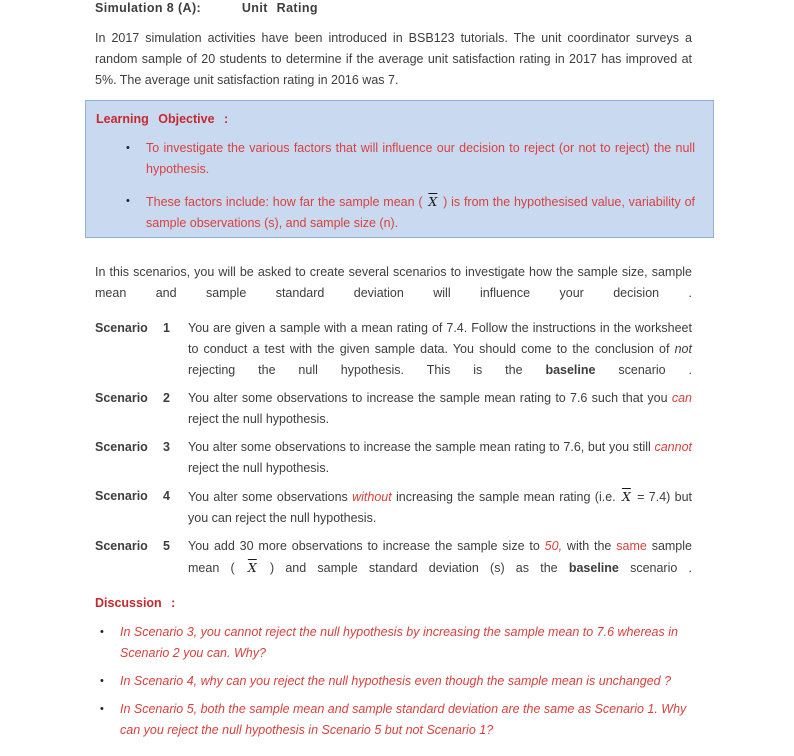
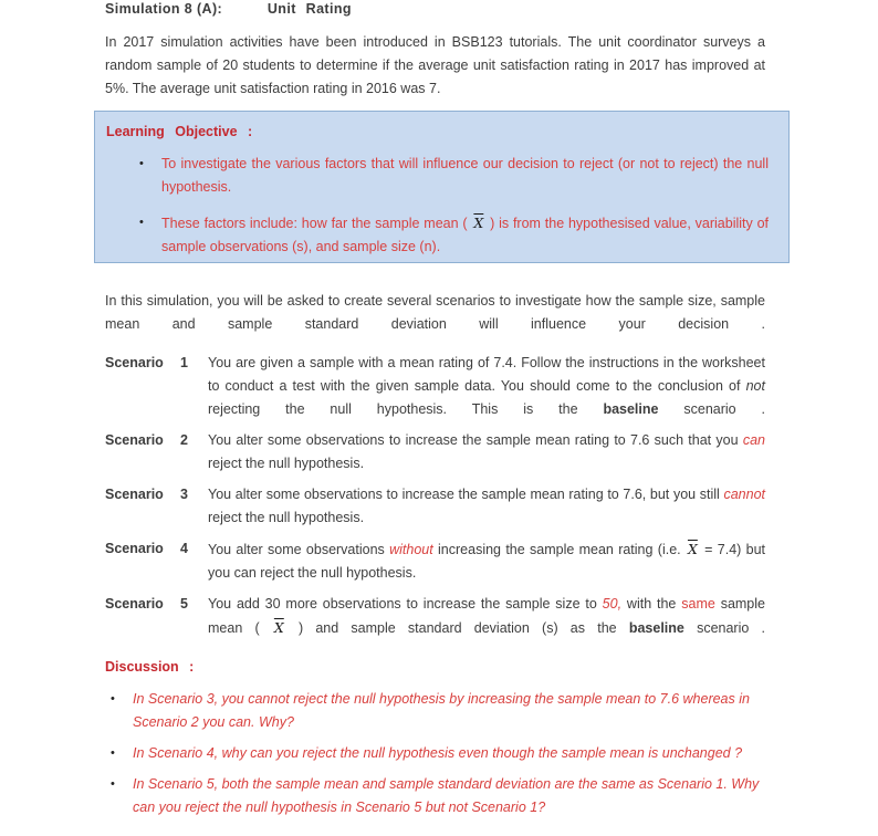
  Simulation 8 (A): Unit Rating
  In 2017 simulation activities have been introduced in BSB123 tutorials. The unit coordinator surveys a random sample of 20 students to determine if the average unit satisfaction rating in 2017 has improved at 5%. The average unit satisfaction rating in 2016 was 7.
  Learning Objective :
  •
  To investigate the various factors that will influence our decision to reject (or not to reject) the null hypothesis.
  •
  These factors include: how far the sample mean ( X ) is from the hypothesised value, variability of sample observations (s), and sample size (n).
- In this scenarios, you will be asked to create several scenarios to investigate how the sample size, sample mean and sample standard deviation will influence your decision .
+ In this simulation, you will be asked to create several scenarios to investigate how the sample size, sample mean and sample standard deviation will influence your decision .
  Scenario
  1
  You are given a sample with a mean rating of 7.4. Follow the instructions in the worksheet to conduct a test with the given sample data. You should come to the conclusion of not rejecting the null hypothesis. This is the baseline scenario .
  Scenario
  2
  You alter some observations to increase the sample mean rating to 7.6 such that you can reject the null hypothesis.
  Scenario
  3
  You alter some observations to increase the sample mean rating to 7.6, but you still cannot reject the null hypothesis.
  Scenario
  4
  You alter some observations without increasing the sample mean rating (i.e. X = 7.4) but you can reject the null hypothesis.
  Scenario
  5
  You add 30 more observations to increase the sample size to 50, with the same sample mean ( X ) and sample standard deviation (s) as the baseline scenario .
  Discussion :
  •
  In Scenario 3, you cannot reject the null hypothesis by increasing the sample mean to 7.6 whereas in Scenario 2 you can. Why?
  •
  In Scenario 4, why can you reject the null hypothesis even though the sample mean is unchanged ?
  •
  In Scenario 5, both the sample mean and sample standard deviation are the same as Scenario 1. Why can you reject the null hypothesis in Scenario 5 but not Scenario 1?
